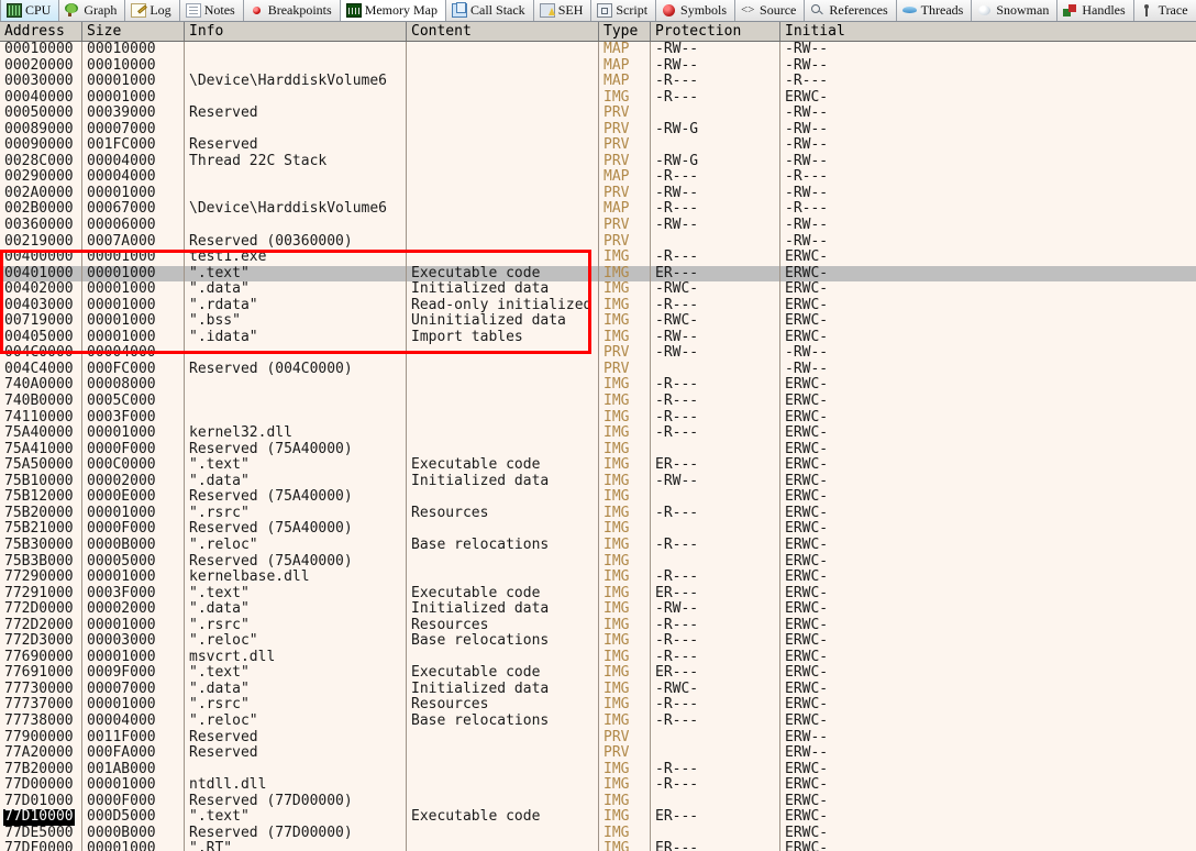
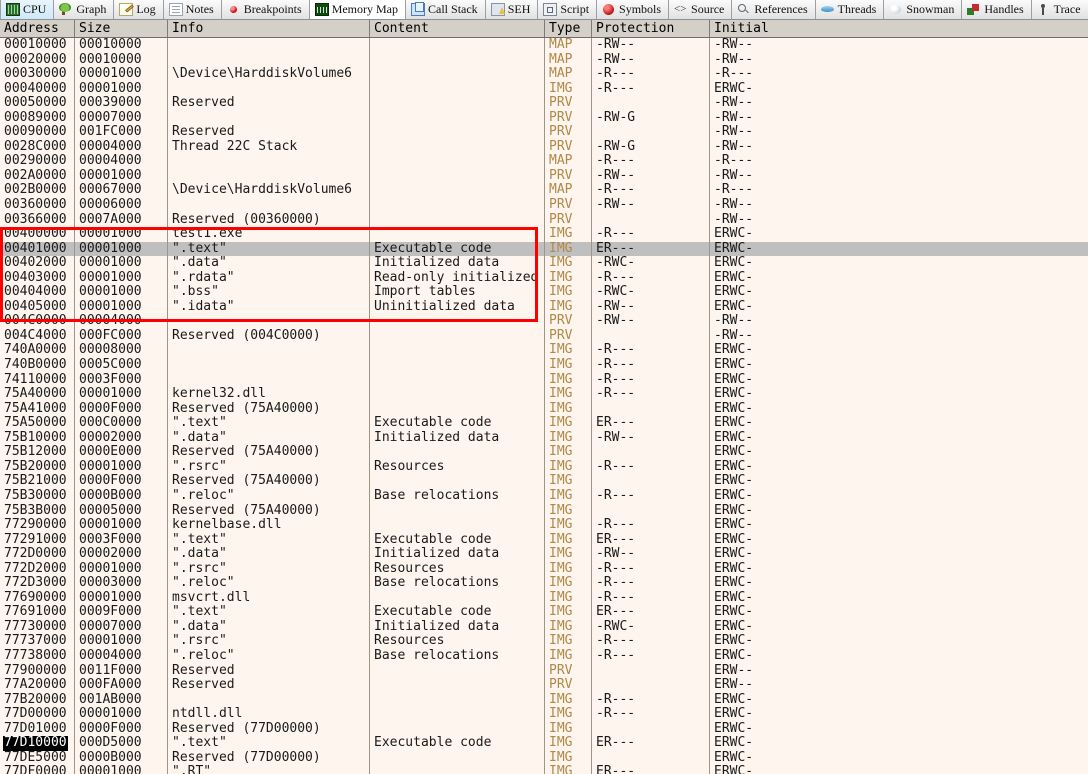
  CPU
  Graph
  Log
  Notes
  Breakpoints
  Memory Map
  Call Stack
  SEH
  Script
  Symbols
  <>
  Source
  References
  Threads
  Snowman
  Handles
  Trace
  Address
  Size
  Info
  Content
  Type
  Protection
  Initial
  00010000
  00010000
  MAP
  -RW--
  -RW--
  00020000
  00010000
  MAP
  -RW--
  -RW--
  00030000
  00001000
  \Device\HarddiskVolume6
  MAP
  -R---
  -R---
  00040000
  00001000
  IMG
  -R---
  ERWC-
  00050000
  00039000
  Reserved
  PRV
  -RW--
  00089000
  00007000
  PRV
  -RW-G
  -RW--
  00090000
  001FC000
  Reserved
  PRV
  -RW--
  0028C000
  00004000
  Thread 22C Stack
  PRV
  -RW-G
  -RW--
  00290000
  00004000
  MAP
  -R---
  -R---
  002A0000
  00001000
  PRV
  -RW--
  -RW--
  002B0000
  00067000
  \Device\HarddiskVolume6
  MAP
  -R---
  -R---
  00360000
  00006000
  PRV
  -RW--
  -RW--
- 00219000
+ 00366000
  0007A000
  Reserved (00360000)
  PRV
  -RW--
  00400000
  00001000
  test1.exe
  IMG
  -R---
  ERWC-
  00401000
  00001000
  ".text"
  Executable code
  IMG
  ER---
  ERWC-
  00402000
  00001000
  ".data"
  Initialized data
  IMG
  -RWC-
  ERWC-
  00403000
  00001000
  ".rdata"
  Read-only initialized
  IMG
  -R---
  ERWC-
- 00719000
+ 00404000
  00001000
  ".bss"
- Uninitialized data
+ Import tables
  IMG
  -RWC-
  ERWC-
  00405000
  00001000
  ".idata"
- Import tables
+ Uninitialized data
  IMG
  -RW--
  ERWC-
  004C0000
  00004000
  PRV
  -RW--
  -RW--
  004C4000
  000FC000
  Reserved (004C0000)
  PRV
  -RW--
  740A0000
  00008000
  IMG
  -R---
  ERWC-
  740B0000
  0005C000
  IMG
  -R---
  ERWC-
  74110000
  0003F000
  IMG
  -R---
  ERWC-
  75A40000
  00001000
  kernel32.dll
  IMG
  -R---
  ERWC-
  75A41000
  0000F000
  Reserved (75A40000)
  IMG
  ERWC-
  75A50000
  000C0000
  ".text"
  Executable code
  IMG
  ER---
  ERWC-
  75B10000
  00002000
  ".data"
  Initialized data
  IMG
  -RW--
  ERWC-
  75B12000
  0000E000
  Reserved (75A40000)
  IMG
  ERWC-
  75B20000
  00001000
  ".rsrc"
  Resources
  IMG
  -R---
  ERWC-
  75B21000
  0000F000
  Reserved (75A40000)
  IMG
  ERWC-
  75B30000
  0000B000
  ".reloc"
  Base relocations
  IMG
  -R---
  ERWC-
  75B3B000
  00005000
  Reserved (75A40000)
  IMG
  ERWC-
  77290000
  00001000
  kernelbase.dll
  IMG
  -R---
  ERWC-
  77291000
  0003F000
  ".text"
  Executable code
  IMG
  ER---
  ERWC-
  772D0000
  00002000
  ".data"
  Initialized data
  IMG
  -RW--
  ERWC-
  772D2000
  00001000
  ".rsrc"
  Resources
  IMG
  -R---
  ERWC-
  772D3000
  00003000
  ".reloc"
  Base relocations
  IMG
  -R---
  ERWC-
  77690000
  00001000
  msvcrt.dll
  IMG
  -R---
  ERWC-
  77691000
  0009F000
  ".text"
  Executable code
  IMG
  ER---
  ERWC-
  77730000
  00007000
  ".data"
  Initialized data
  IMG
  -RWC-
  ERWC-
  77737000
  00001000
  ".rsrc"
  Resources
  IMG
  -R---
  ERWC-
  77738000
  00004000
  ".reloc"
  Base relocations
  IMG
  -R---
  ERWC-
  77900000
  0011F000
  Reserved
  PRV
  ERW--
  77A20000
  000FA000
  Reserved
  PRV
  ERW--
  77B20000
  001AB000
  IMG
  -R---
  ERWC-
  77D00000
  00001000
  ntdll.dll
  IMG
  -R---
  ERWC-
  77D01000
  0000F000
  Reserved (77D00000)
  IMG
  ERWC-
  77D10000
  000D5000
  ".text"
  Executable code
  IMG
  ER---
  ERWC-
  77DE5000
  0000B000
  Reserved (77D00000)
  IMG
  ERWC-
  77DF0000
  00001000
  ".RT"
  IMG
  ER---
  ERWC-
